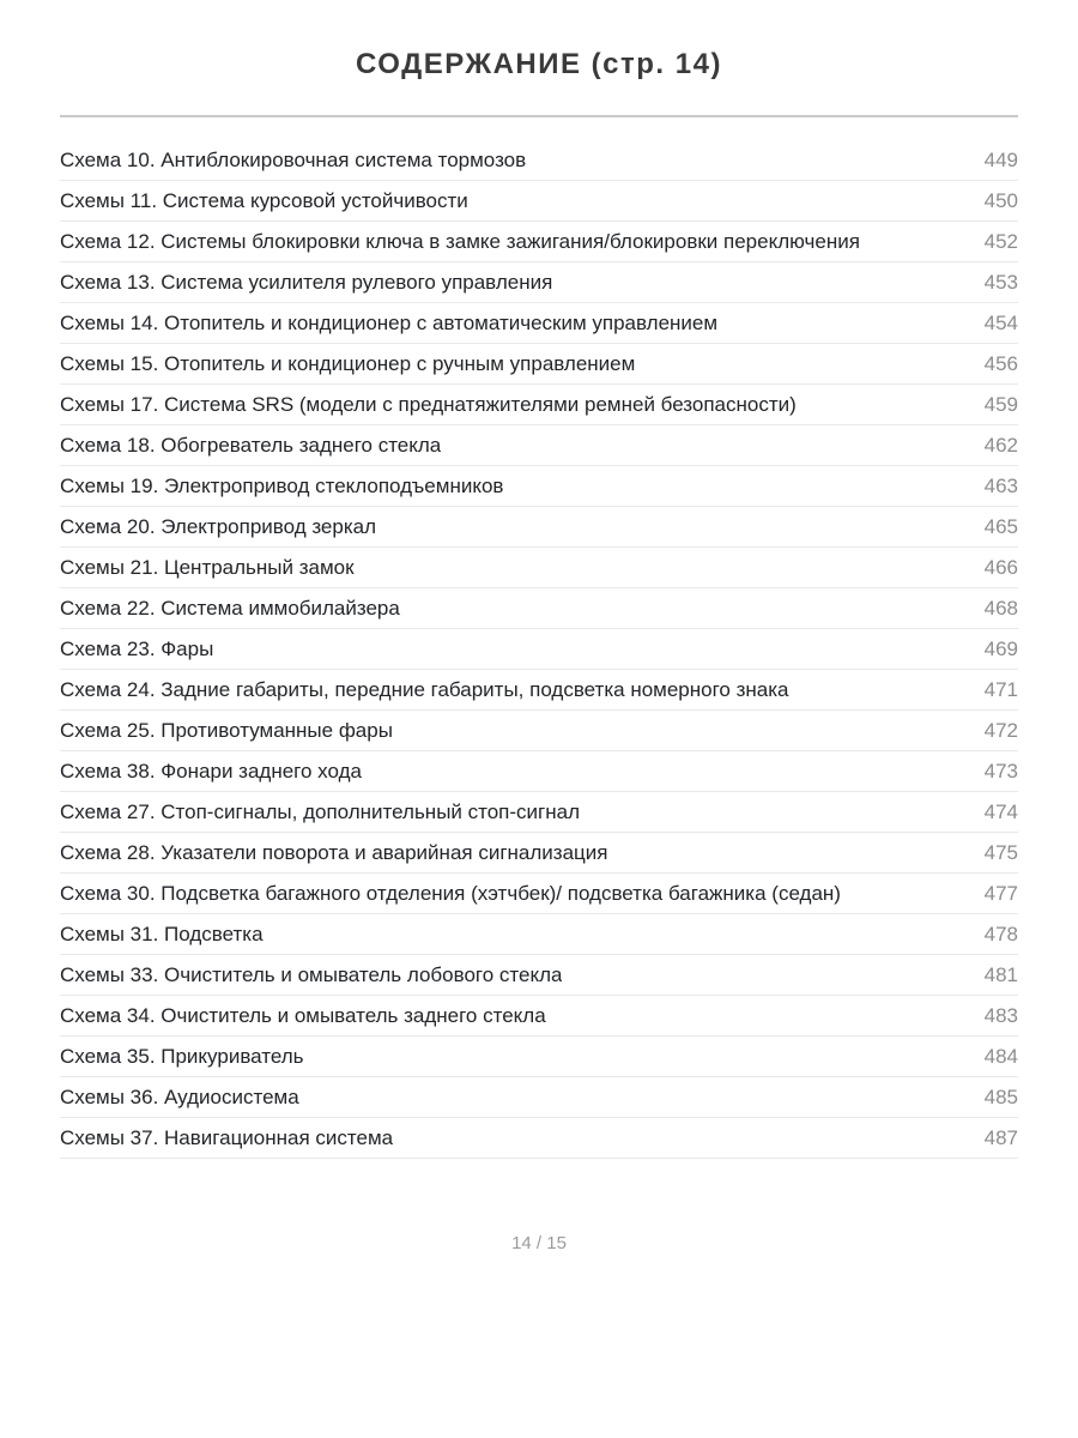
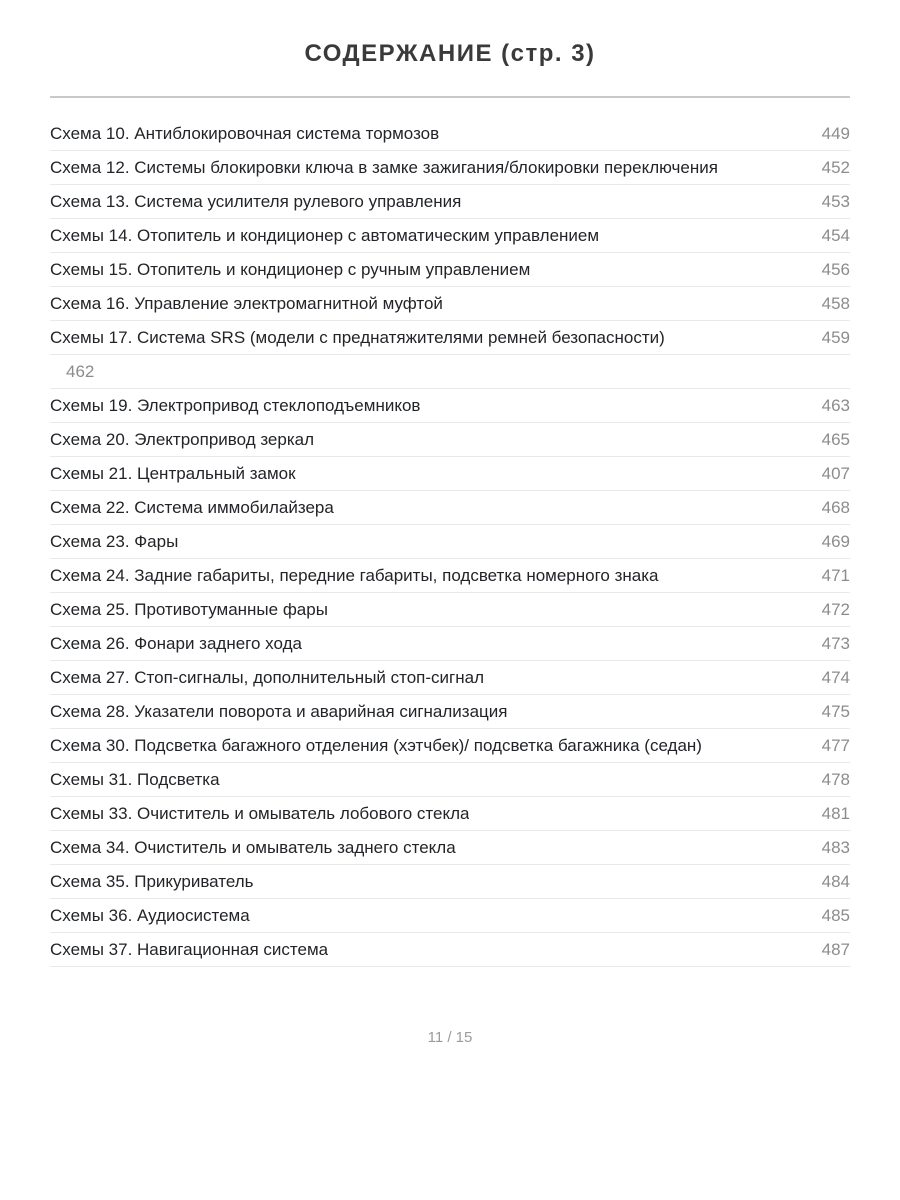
- СОДЕРЖАНИЕ (стр. 14)
+ СОДЕРЖАНИЕ (стр. 3)
  Схема 10. Антиблокировочная система тормозов
  449
- Схемы 11. Система курсовой устойчивости
- 450
  Схема 12. Системы блокировки ключа в замке зажигания/блокировки переключения
  452
  Схема 13. Система усилителя рулевого управления
  453
  Схемы 14. Отопитель и кондиционер с автоматическим управлением
  454
  Схемы 15. Отопитель и кондиционер с ручным управлением
  456
+ Схема 16. Управление электромагнитной муфтой
+ 458
  Схемы 17. Система SRS (модели с преднатяжителями ремней безопасности)
  459
- Схема 18. Обогреватель заднего стекла
  462
  Схемы 19. Электропривод стеклоподъемников
  463
  Схема 20. Электропривод зеркал
  465
  Схемы 21. Центральный замок
- 466
+ 407
  Схема 22. Система иммобилайзера
  468
  Схема 23. Фары
  469
  Схема 24. Задние габариты, передние габариты, подсветка номерного знака
  471
  Схема 25. Противотуманные фары
  472
- Схема 38. Фонари заднего хода
+ Схема 26. Фонари заднего хода
  473
  Схема 27. Стоп-сигналы, дополнительный стоп-сигнал
  474
  Схема 28. Указатели поворота и аварийная сигнализация
  475
  Схема 30. Подсветка багажного отделения (хэтчбек)/ подсветка багажника (седан)
  477
  Схемы 31. Подсветка
  478
  Схемы 33. Очиститель и омыватель лобового стекла
  481
  Схема 34. Очиститель и омыватель заднего стекла
  483
  Схема 35. Прикуриватель
  484
  Схемы 36. Аудиосистема
  485
  Схемы 37. Навигационная система
  487
- 14 / 15
+ 11 / 15
